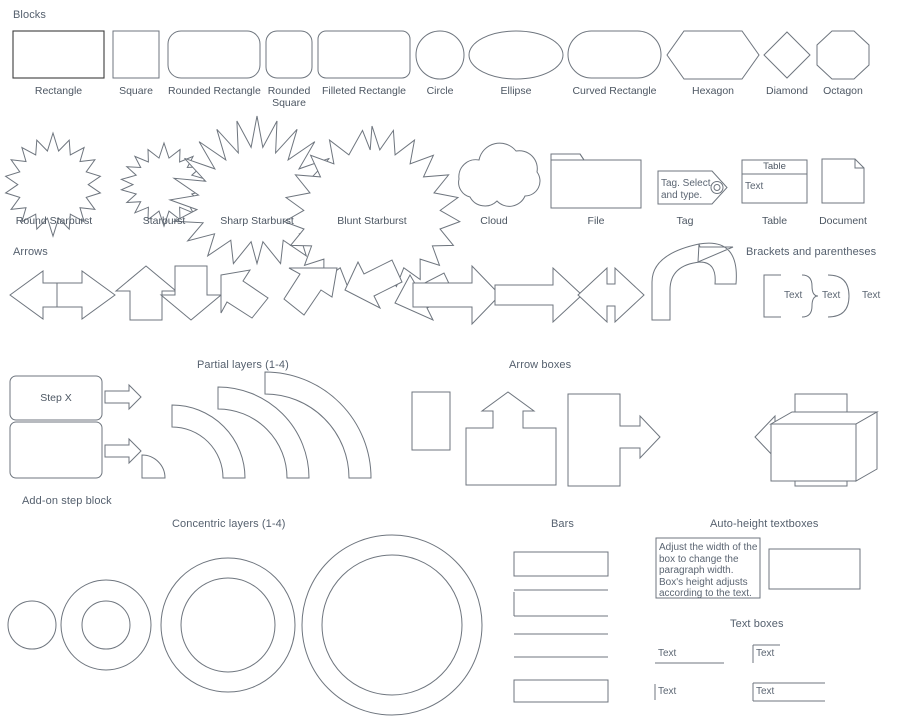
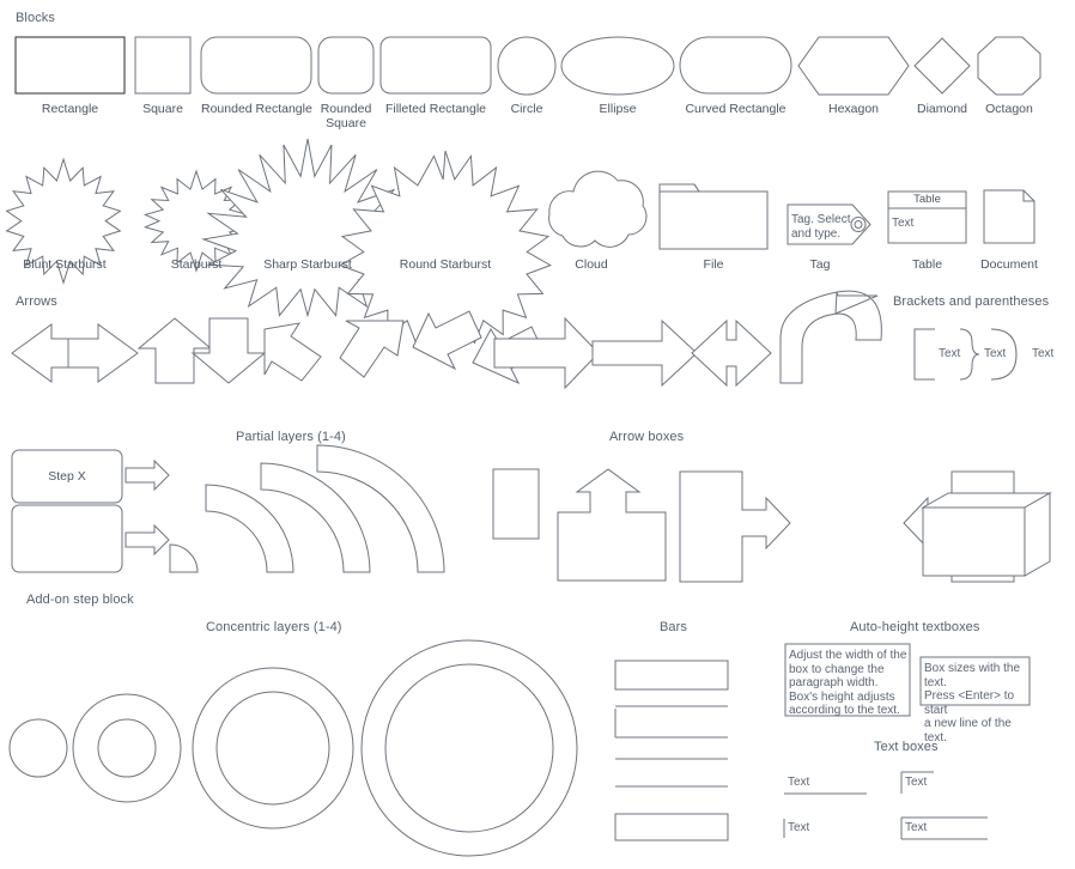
  Blocks
  Arrows
  Brackets and parentheses
  Partial layers (1-4)
  Arrow boxes
  Concentric layers (1-4)
  Bars
  Auto-height textboxes
  Text boxes
  Add-on step block
  Rectangle
  Square
  Rounded Rectangle
  Rounded Square
  Filleted Rectangle
  Circle
  Ellipse
  Curved Rectangle
  Hexagon
  Diamond
  Octagon
  Tag. Select
  and type.
  Table
  Text
- Round Starburst
+ Blunt Starburst
  Starburst
  Sharp Starburst
- Blunt Starburst
+ Round Starburst
  Cloud
  File
  Tag
  Table
  Document
  Text
  Text
  Text
  Step X
  Adjust the width of the
  box to change the
  paragraph width.
  Box's height adjusts
  according to the text.
+ Box sizes with the text.
+ Press <Enter> to start
+ a new line of the text.
  Text
  Text
  Text
  Text
